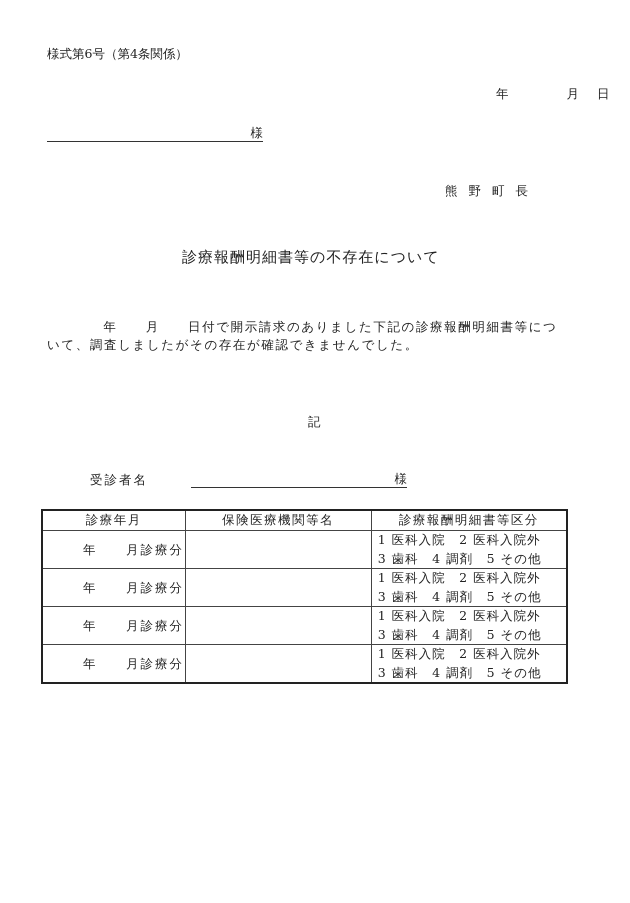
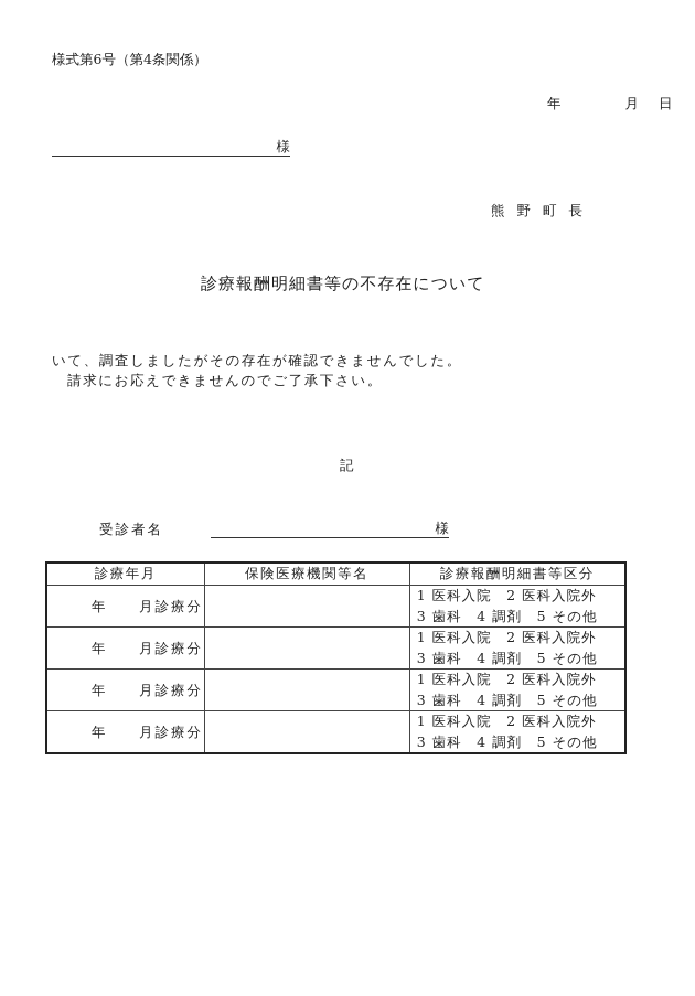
  様式第6号（第4条関係）
  年 月 日
  様
  熊野町長
  診療報酬明細書等の不存在について
- 年 月 日付で開示請求のありました下記の診療報酬明細書等につ
  いて、調査しましたがその存在が確認できませんでした。
+ 請求にお応えできませんのでご了承下さい。
  記
  受診者名
  様
  診療年月	保険医療機関等名	診療報酬明細書等区分
  年 月診療分		1 医科入院 2 医科入院外3 歯科 4 調剤 5 その他
  年 月診療分		1 医科入院 2 医科入院外3 歯科 4 調剤 5 その他
  年 月診療分		1 医科入院 2 医科入院外3 歯科 4 調剤 5 その他
  年 月診療分		1 医科入院 2 医科入院外3 歯科 4 調剤 5 その他
